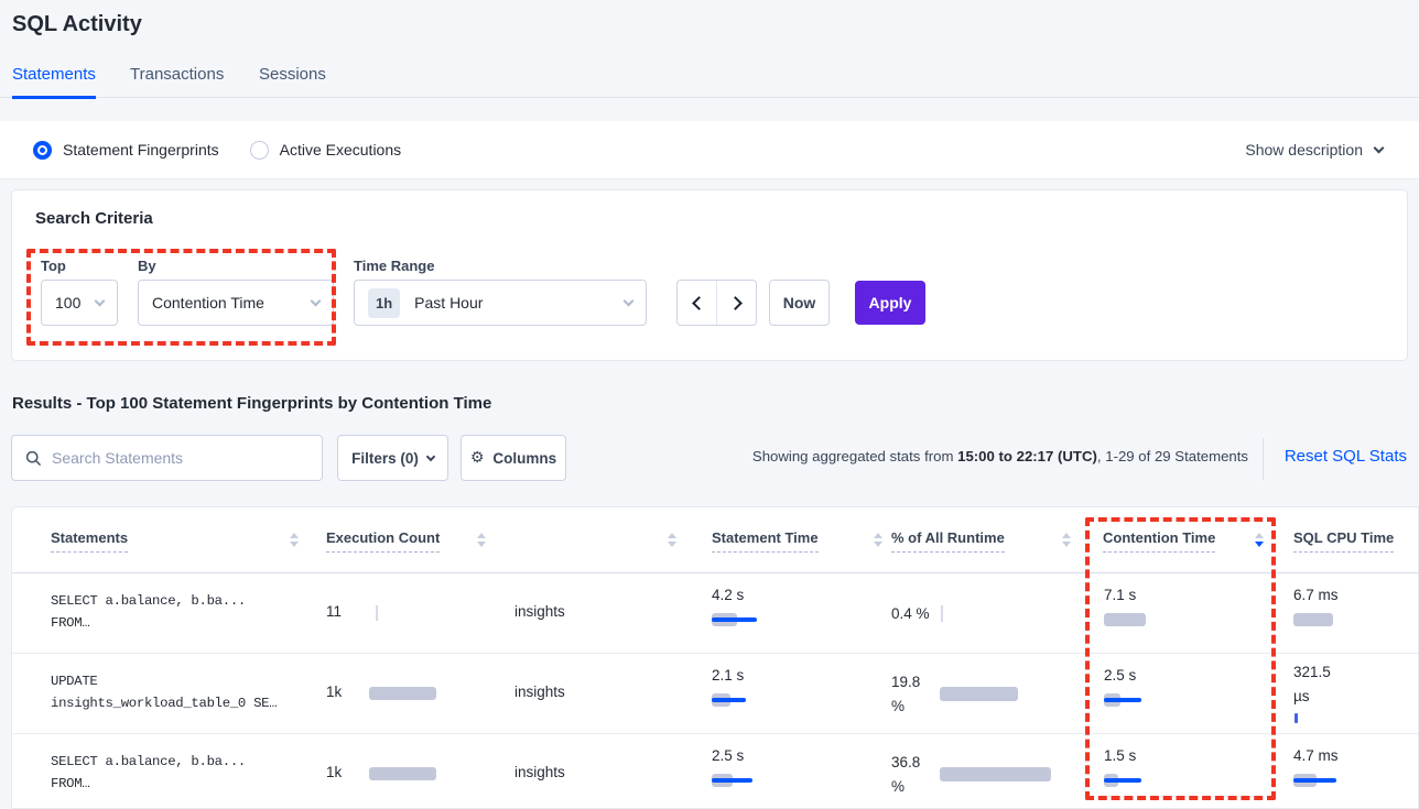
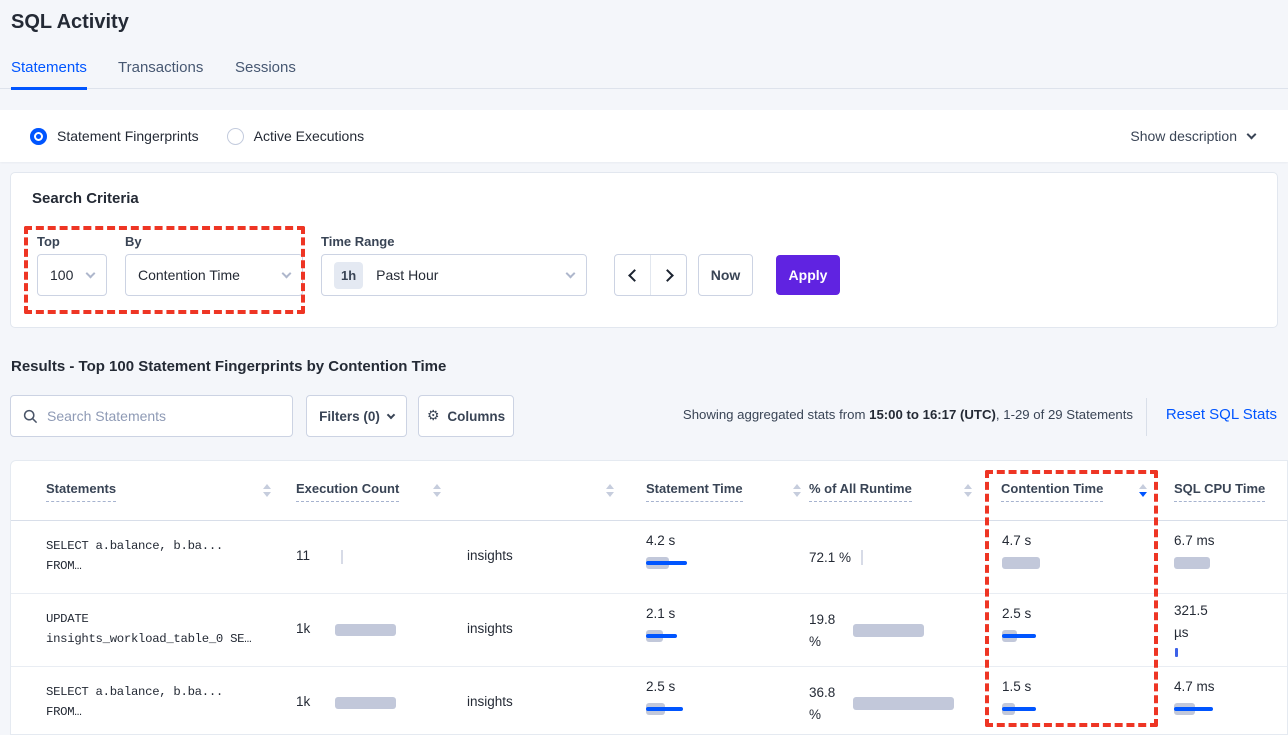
  SQL Activity
  Statements
  Transactions
  Sessions
  Statement Fingerprints
  Active Executions
  Show description
  Search Criteria
  Top
  100
  By
  Contention Time
  Time Range
  1h
  Past Hour
  Now
  Apply
  Results - Top 100 Statement Fingerprints by Contention Time
  Search Statements
  Filters (0)
  ⚙
  Columns
- Showing aggregated stats from 15:00 to 22:17 (UTC), 1-29 of 29 Statements
+ Showing aggregated stats from 15:00 to 16:17 (UTC), 1-29 of 29 Statements
  Reset SQL Stats
  Statements
  Execution Count
  Statement Time
  % of All Runtime
  Contention Time
  SQL CPU Time
  SELECT a.balance, b.ba...
  FROM…
  11
  insights
  4.2 s
- 0.4 %
+ 72.1 %
- 7.1 s
+ 4.7 s
  6.7 ms
  UPDATE
  insights_workload_table_0 SE…
  1k
  insights
  2.1 s
  19.8 %
  2.5 s
  321.5 µs
  SELECT a.balance, b.ba...
  FROM…
  1k
  insights
  2.5 s
  36.8 %
  1.5 s
  4.7 ms
